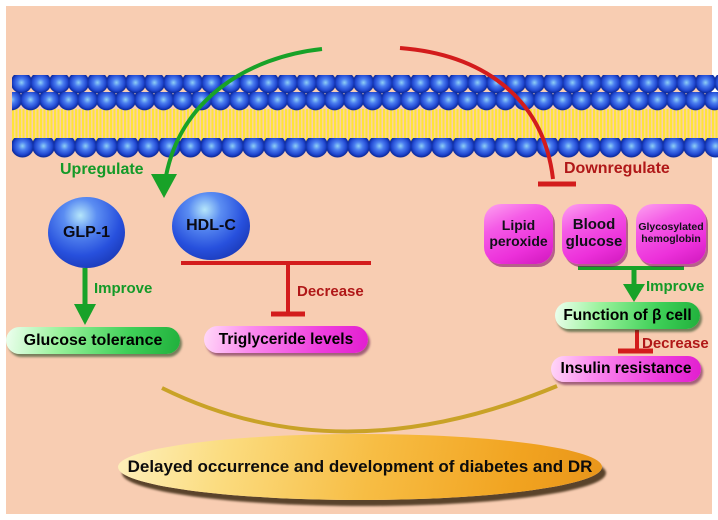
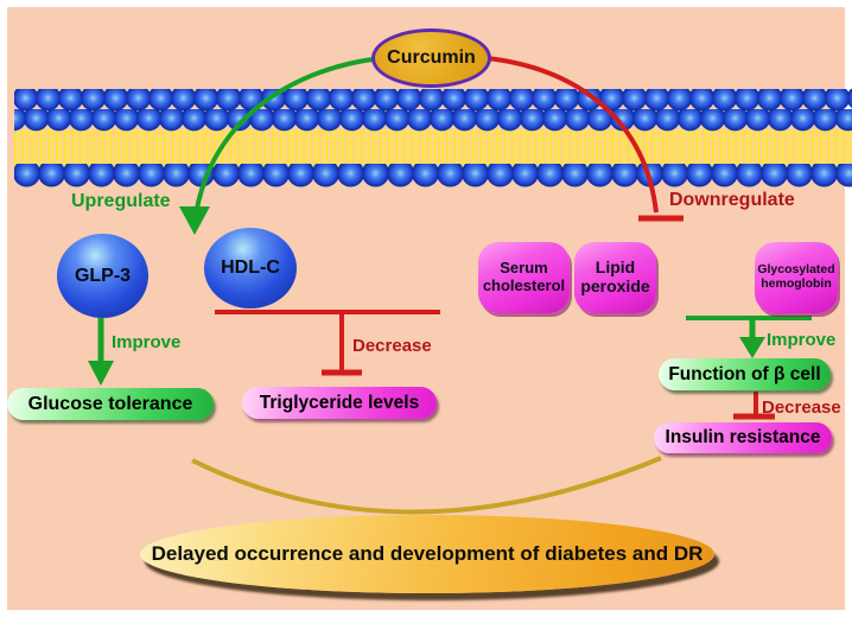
+ Curcumin
  Upregulate
  Downregulate
- GLP-1
+ GLP-3
  HDL-C
+ Serum cholesterol
  Lipid peroxide
- Blood glucose
  Glycosylated hemoglobin
  Improve
  Decrease
  Improve
  Decrease
  Glucose tolerance
  Triglyceride levels
  Function of β cell
  Insulin resistance
  Delayed occurrence and development of diabetes and DR
